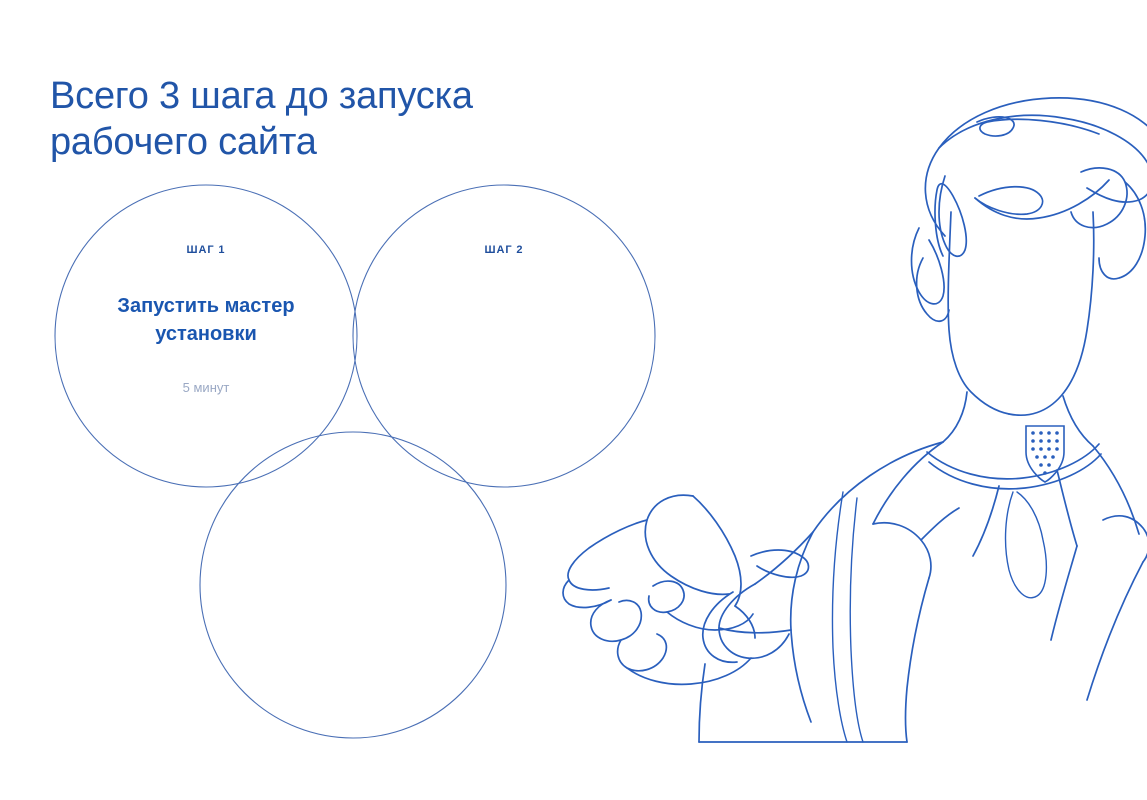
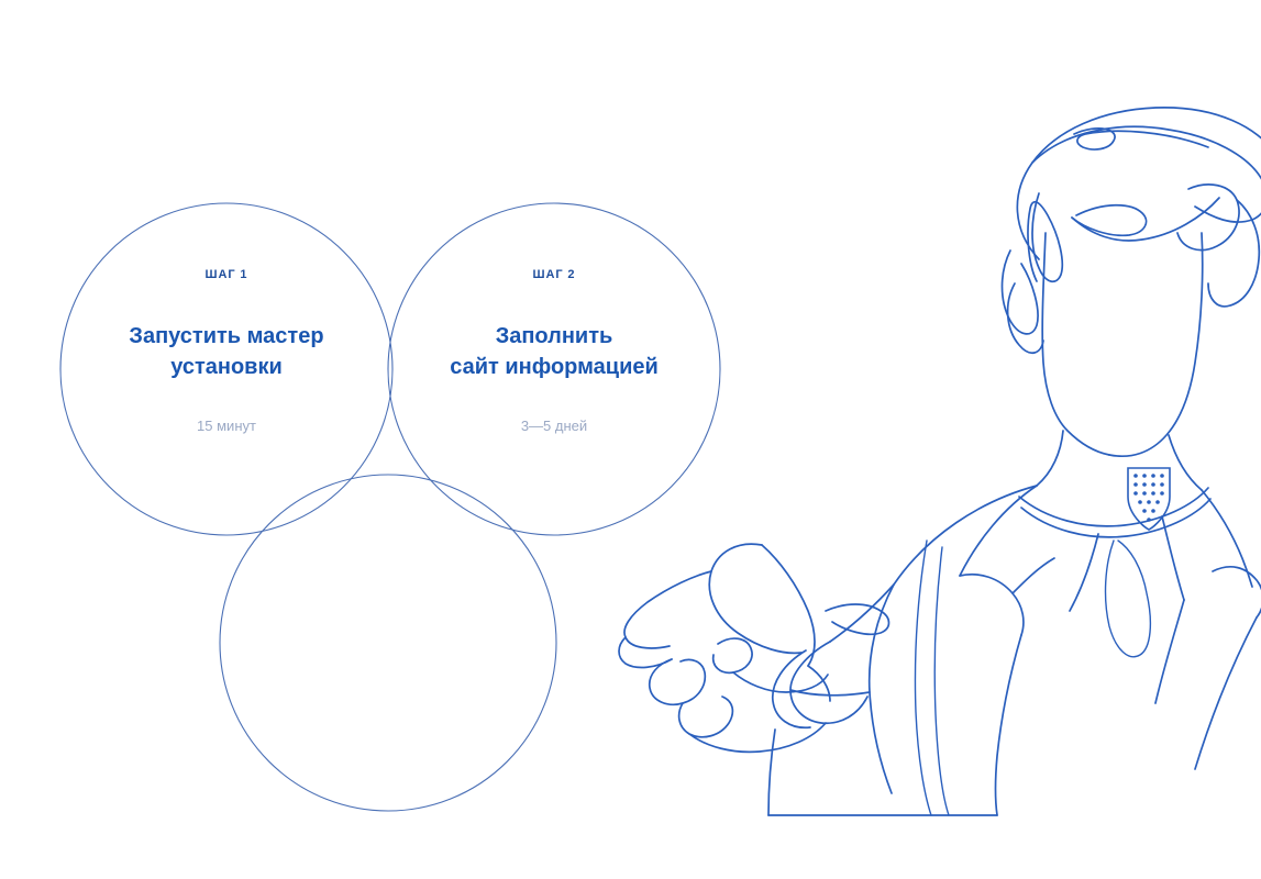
- Всего 3 шага до запуска
- рабочего сайта
  ШАГ 1
  Запустить мастер
  установки
- 5 минут
+ 15 минут
  ШАГ 2
+ Заполнить
+ сайт информацией
+ 3—5 дней
